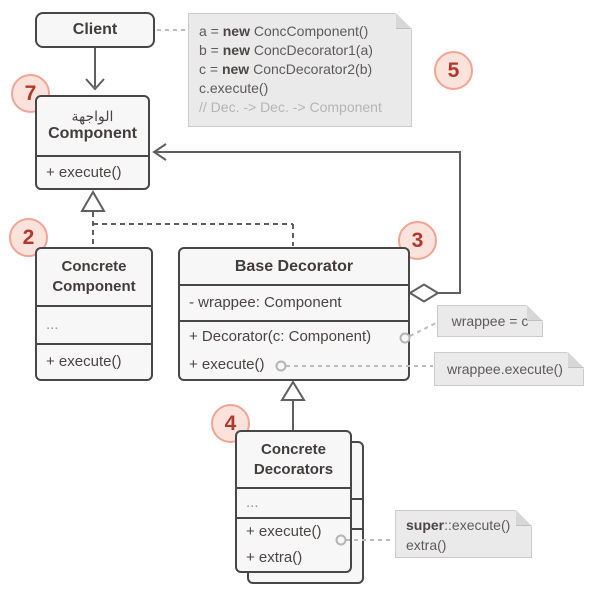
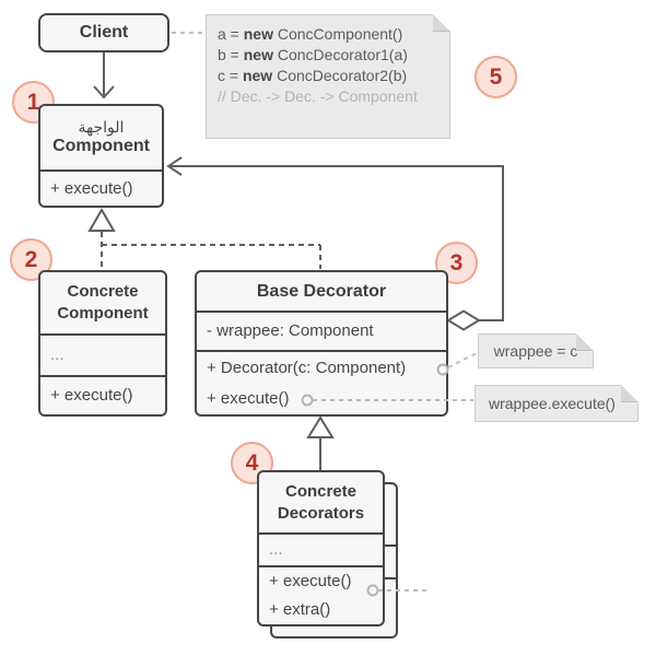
- 7
+ 1
  2
  3
  4
  5
  Client
  الواجهة
  Component
  + execute()
  Concrete
  Component
  ...
  + execute()
  Base Decorator
  - wrappee: Component
  + Decorator(c: Component)
  + execute()
  Concrete
  Decorators
  ...
  + execute()
  + extra()
  a = new ConcComponent()
  b = new ConcDecorator1(a)
  c = new ConcDecorator2(b)
- c.execute()
  // Dec. -> Dec. -> Component
  wrappee = c
  wrappee.execute()
- super::execute()
- extra()
